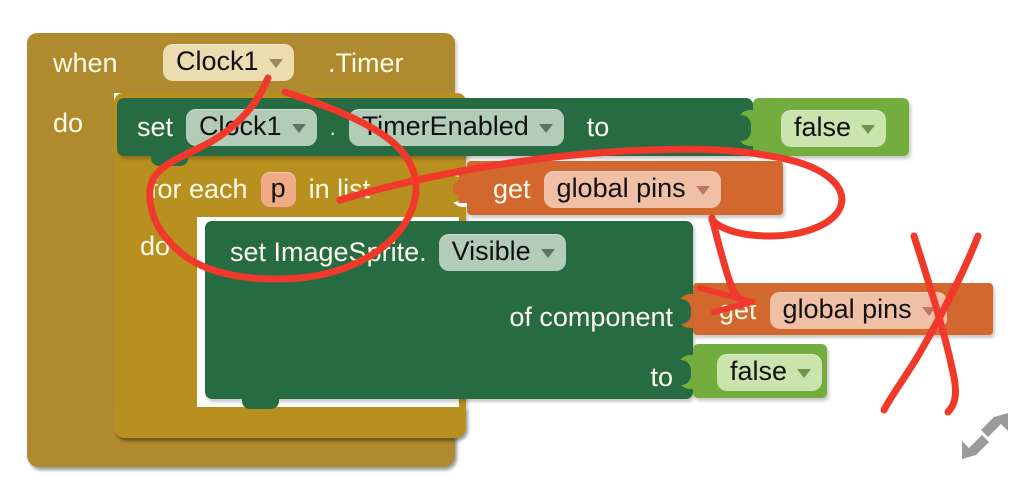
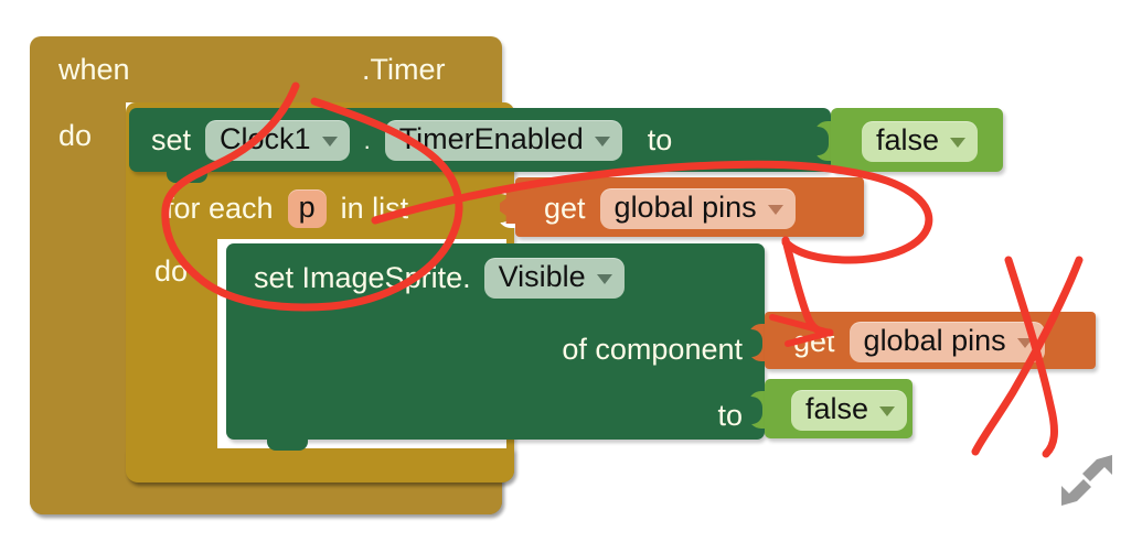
  when
- Clock1
  .Timer
  do
  for each
  p
  in lis
  do
  set
  Clck1
  .
  imerEnabled
  to
  false
  get
  global pins
  set ImageSrite.
  Visible
  of component
  to
  global pins
  false
